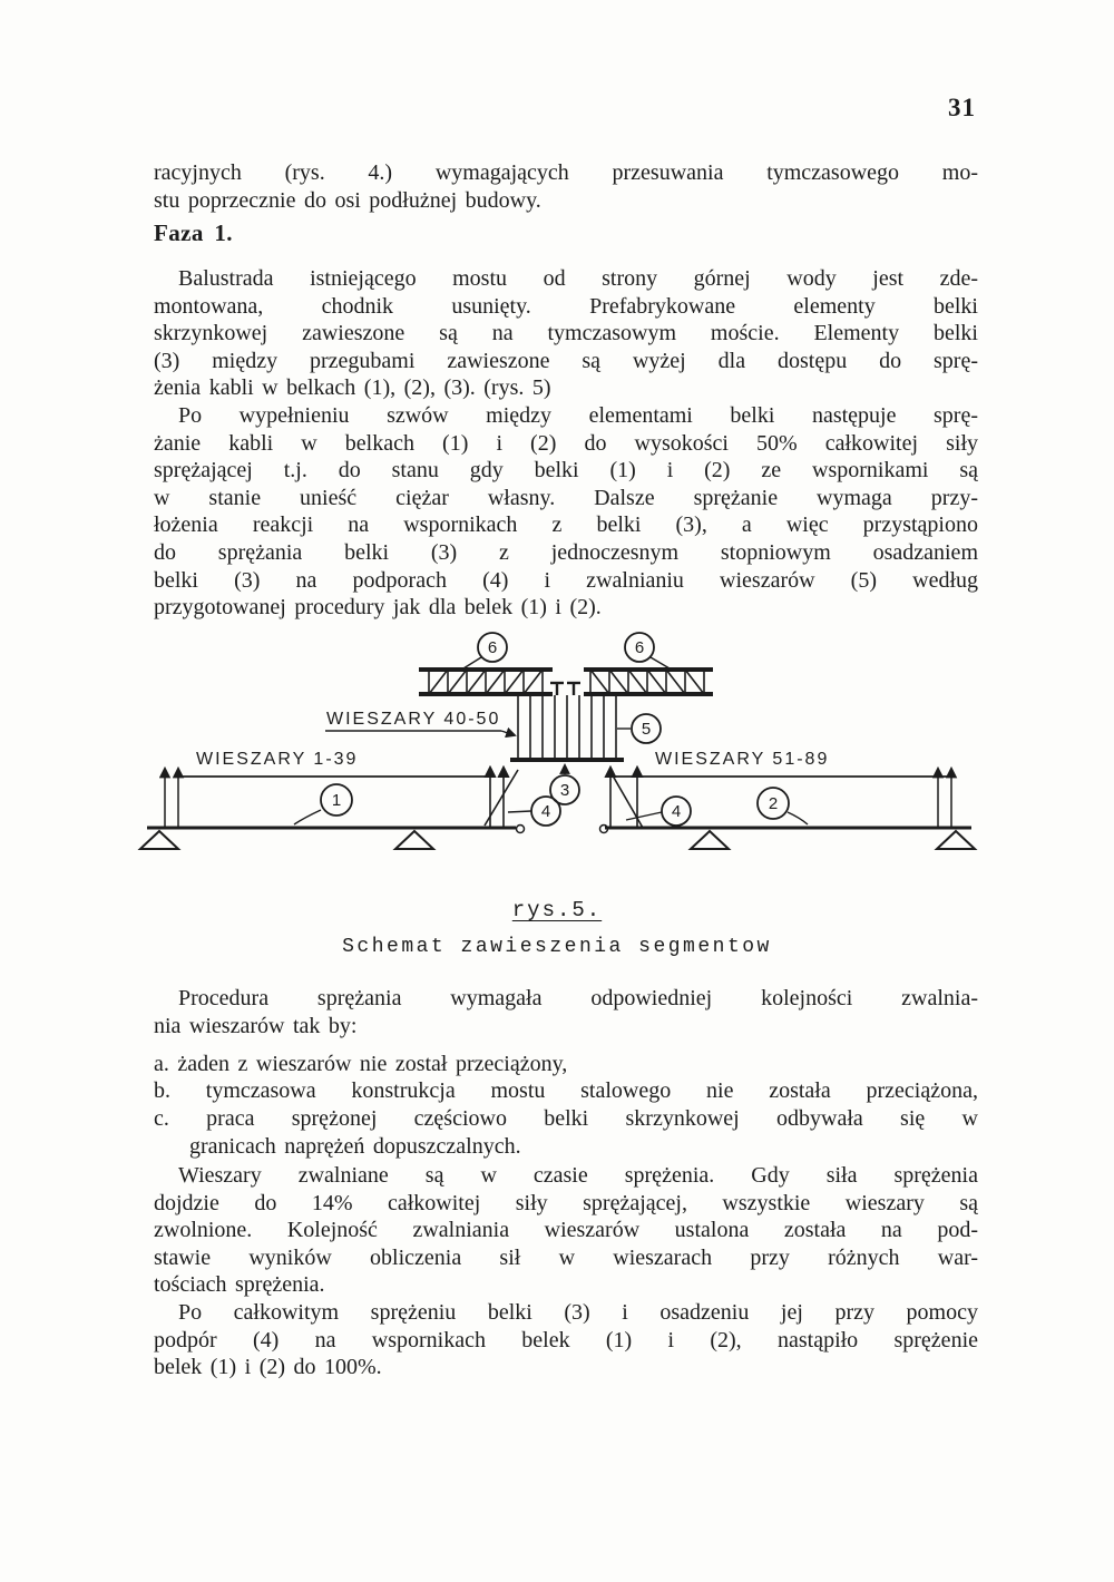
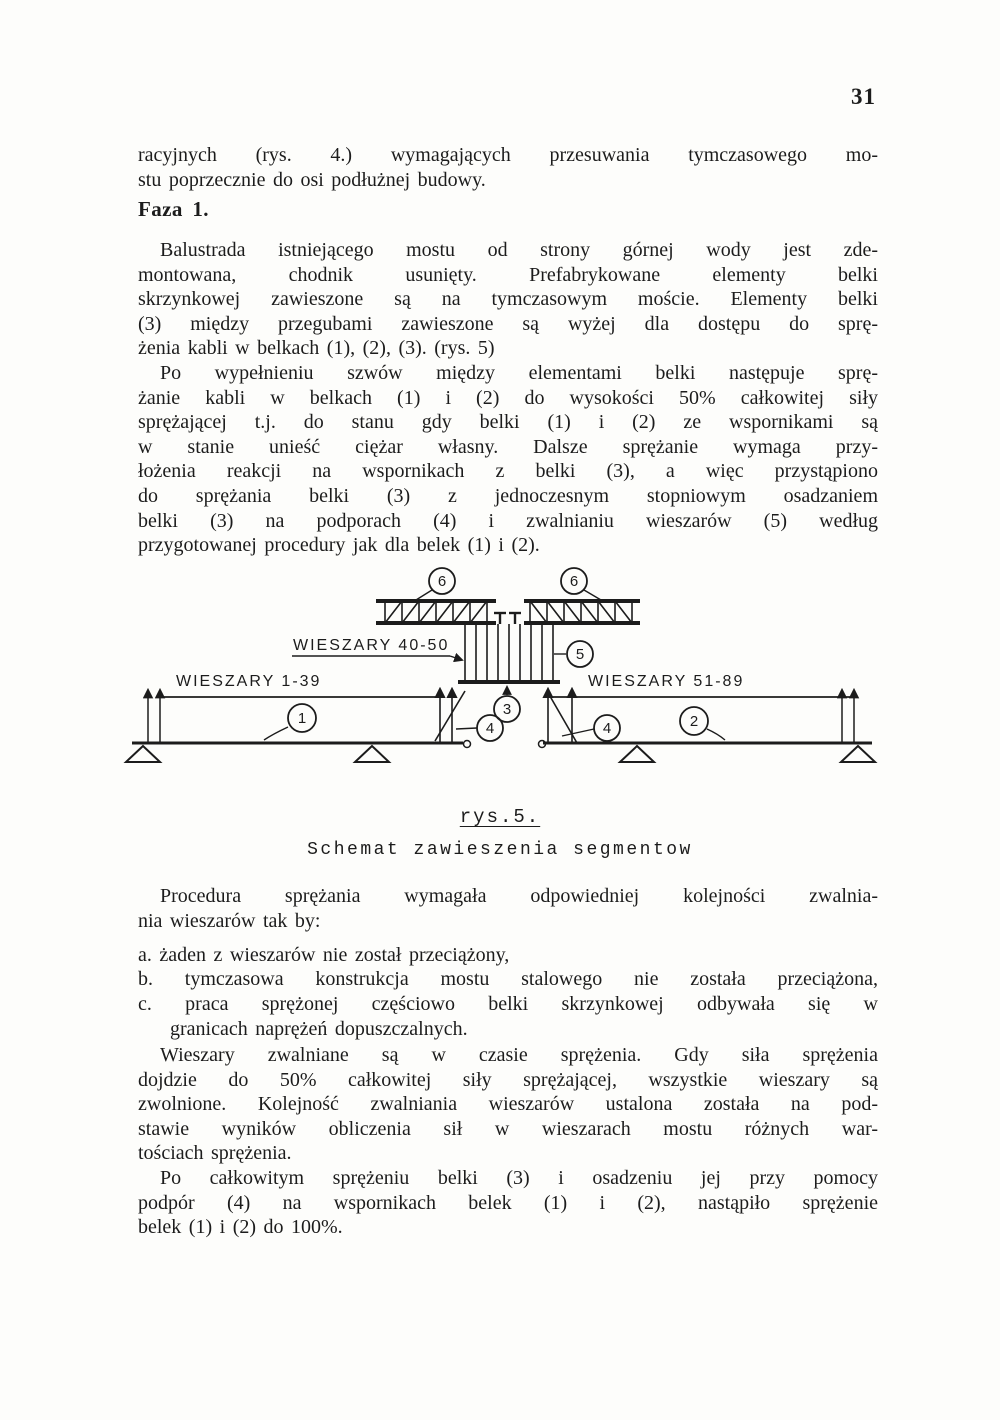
  31
  racyjnych (rys. 4.) wymagających przesuwania tymczasowego mo-
  stu poprzecznie do osi podłużnej budowy.
  Faza 1.
  Balustrada istniejącego mostu od strony górnej wody jest zde-
  montowana, chodnik usunięty. Prefabrykowane elementy belki
  skrzynkowej zawieszone są na tymczasowym moście. Elementy belki
  (3) między przegubami zawieszone są wyżej dla dostępu do sprę-
  żenia kabli w belkach (1), (2), (3). (rys. 5)
  Po wypełnieniu szwów między elementami belki następuje sprę-
  żanie kabli w belkach (1) i (2) do wysokości 50% całkowitej siły
  sprężającej t.j. do stanu gdy belki (1) i (2) ze wspornikami są
  w stanie unieść ciężar własny. Dalsze sprężanie wymaga przy-
  łożenia reakcji na wspornikach z belki (3), a więc przystąpiono
  do sprężania belki (3) z jednoczesnym stopniowym osadzaniem
  belki (3) na podporach (4) i zwalnianiu wieszarów (5) według
  przygotowanej procedury jak dla belek (1) i (2).
  6
  6
  WIESZARY 40-50
  5
  3
  WIESZARY 1-39
  1
  4
  WIESZARY 51-89
  4
  2
  rys.5.
  Schemat zawieszenia segmentow
  Procedura sprężania wymagała odpowiedniej kolejności zwalnia-
  nia wieszarów tak by:
  a. żaden z wieszarów nie został przeciążony,
  b. tymczasowa konstrukcja mostu stalowego nie została przeciążona,
  c. praca sprężonej częściowo belki skrzynkowej odbywała się w
  granicach naprężeń dopuszczalnych.
  Wieszary zwalniane są w czasie sprężenia. Gdy siła sprężenia
- dojdzie do 14% całkowitej siły sprężającej, wszystkie wieszary są
+ dojdzie do 50% całkowitej siły sprężającej, wszystkie wieszary są
  zwolnione. Kolejność zwalniania wieszarów ustalona została na pod-
- stawie wyników obliczenia sił w wieszarach przy różnych war-
+ stawie wyników obliczenia sił w wieszarach mostu różnych war-
  tościach sprężenia.
  Po całkowitym sprężeniu belki (3) i osadzeniu jej przy pomocy
  podpór (4) na wspornikach belek (1) i (2), nastąpiło sprężenie
  belek (1) i (2) do 100%.
